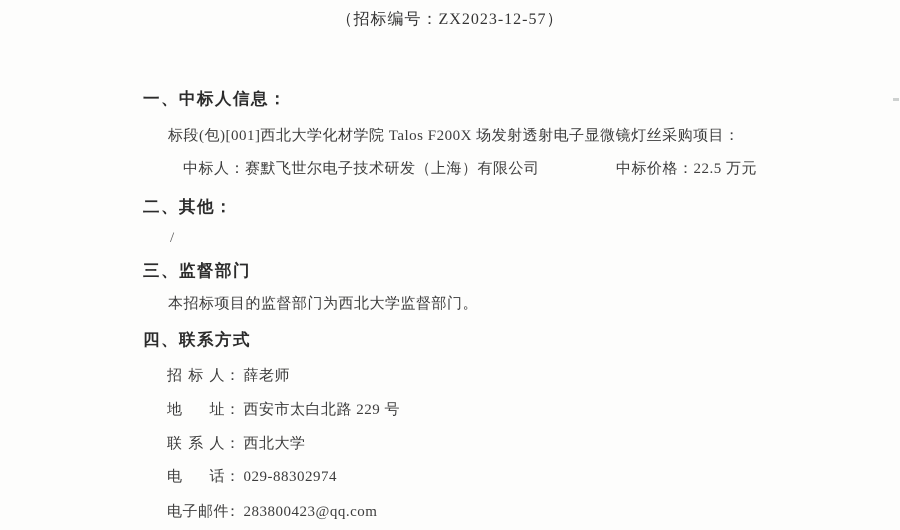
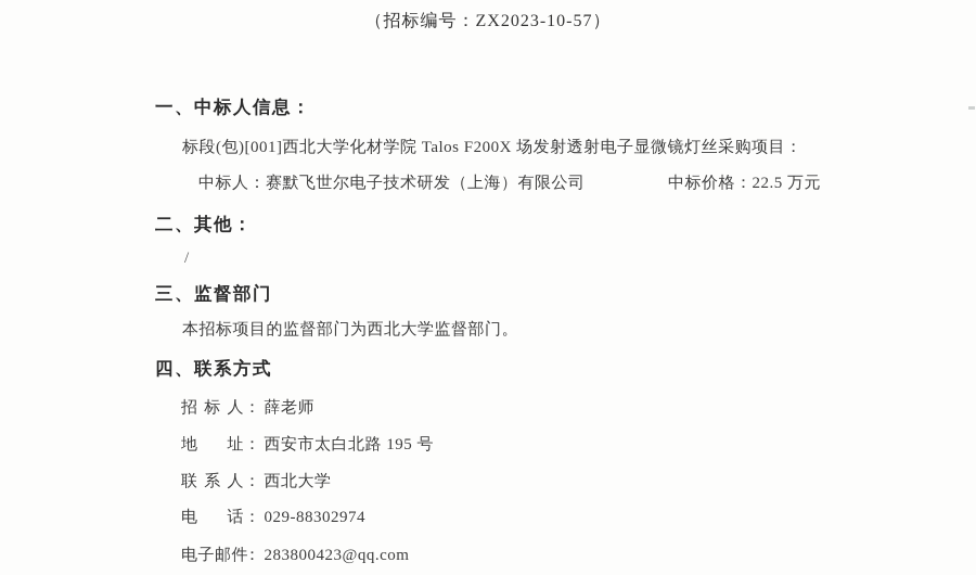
- （招标编号：ZX2023-12-57）
+ （招标编号：ZX2023-10-57）
  一、中标人信息：
  标段(包)[001]西北大学化材学院 Talos F200X 场发射透射电子显微镜灯丝采购项目：
  中标人：赛默飞世尔电子技术研发（上海）有限公司
  中标价格：22.5 万元
  二、其他：
  /
  三、监督部门
  本招标项目的监督部门为西北大学监督部门。
  四、联系方式
  招标人： 薛老师
- 地址： 西安市太白北路 229 号
+ 地址： 西安市太白北路 195 号
  联系人： 西北大学
  电话： 029-88302974
  电子邮件： 283800423@qq.com
